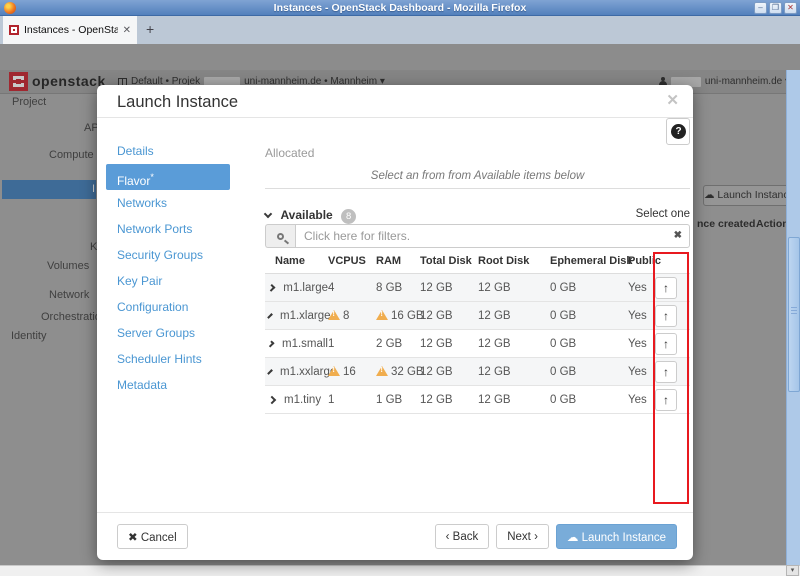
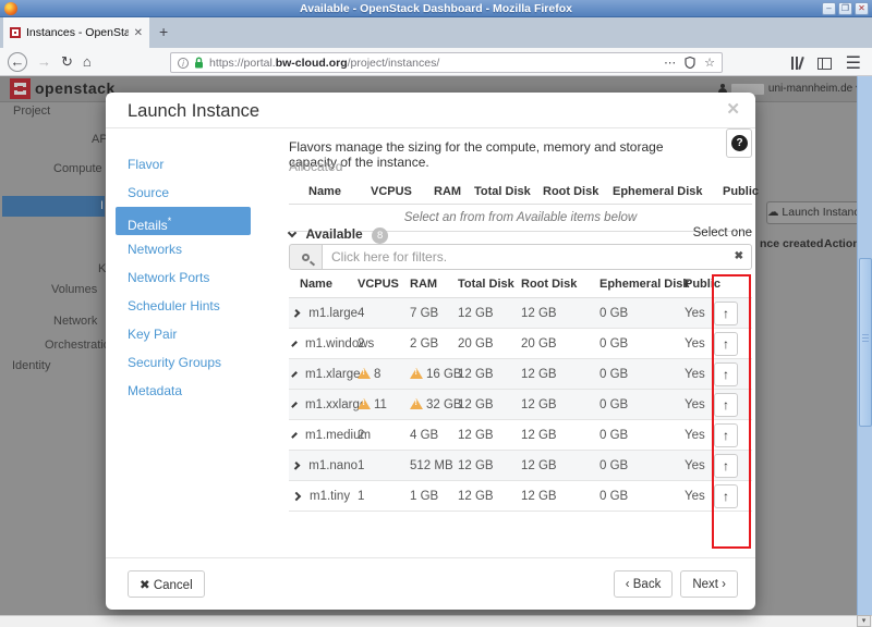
- Instances - OpenStack Dashboard - Mozilla Firefox
+ Available - OpenStack Dashboard - Mozilla Firefox
  –
  ❐
  ✕
  Instances - OpenSta
  ✕
  +
+ ←
+ →
+ ↻
+ ⌂
+ i
+ https://portal.bw-cloud.org/project/instances/
+ ⋯
+ ☆
+ ☰
  openstack
- Default • Projek
- uni-mannheim.de • Mannheim ▾
  uni-mannheim.de
  Project
  AP
  Compute
  I
  K
  Volumes
  Network
  Orchestrati
  Identity
  ☁ Launch Instan
  nce created
  Actio
  Launch Instance
  ✕
- Details
+ Flavor
+ Source
- Flavor*
+ Details*
  Networks
  Network Ports
- Security Groups
+ Scheduler Hints
  Key Pair
- Configuration
- Server Groups
- Scheduler Hints
+ Security Groups
  Metadata
+ Flavors manage the sizing for the compute, memory and storage capacity of the instance.
  ?
  Allocated
+ Name	VCPUS	RAM	Total Disk	Root Disk	Ephemeral Disk	Public
  Select an from from Available items below
  Available 8
  Select one
  Click here for filters.
  ✖
  Name	VCPUS	RAM	Total Disk	Root Disk	Ephemeral Dis	Publi
- m1.large	4	8 GB	12 GB	12 GB	0 GB	Yes	↑
+ m1.large	4	7 GB	12 GB	12 GB	0 GB	Yes	↑
+ m1.windows	2	2 GB	20 GB	20 GB	0 GB	Yes	↑
  m1.xlarg	8	16 G	12 GB	12 GB	0 GB	Yes	↑
- m1.small	1	2 GB	12 GB	12 GB	0 GB	Yes	↑
- m1.xxlarg	16	32 G	12 GB	12 GB	0 GB	Yes	↑
+ m1.xxlarg	11	32 G	12 GB	12 GB	0 GB	Yes	↑
+ m1.medium	2	4 GB	12 GB	12 GB	0 GB	Yes	↑
+ m1.nano	1	512 MB	12 GB	12 GB	0 GB	Yes	↑
  m1.tiny	1	1 GB	12 GB	12 GB	0 GB	Yes	↑
  ✖ Cancel
  ‹ Back
  Next ›
- ☁ Launch Instance
